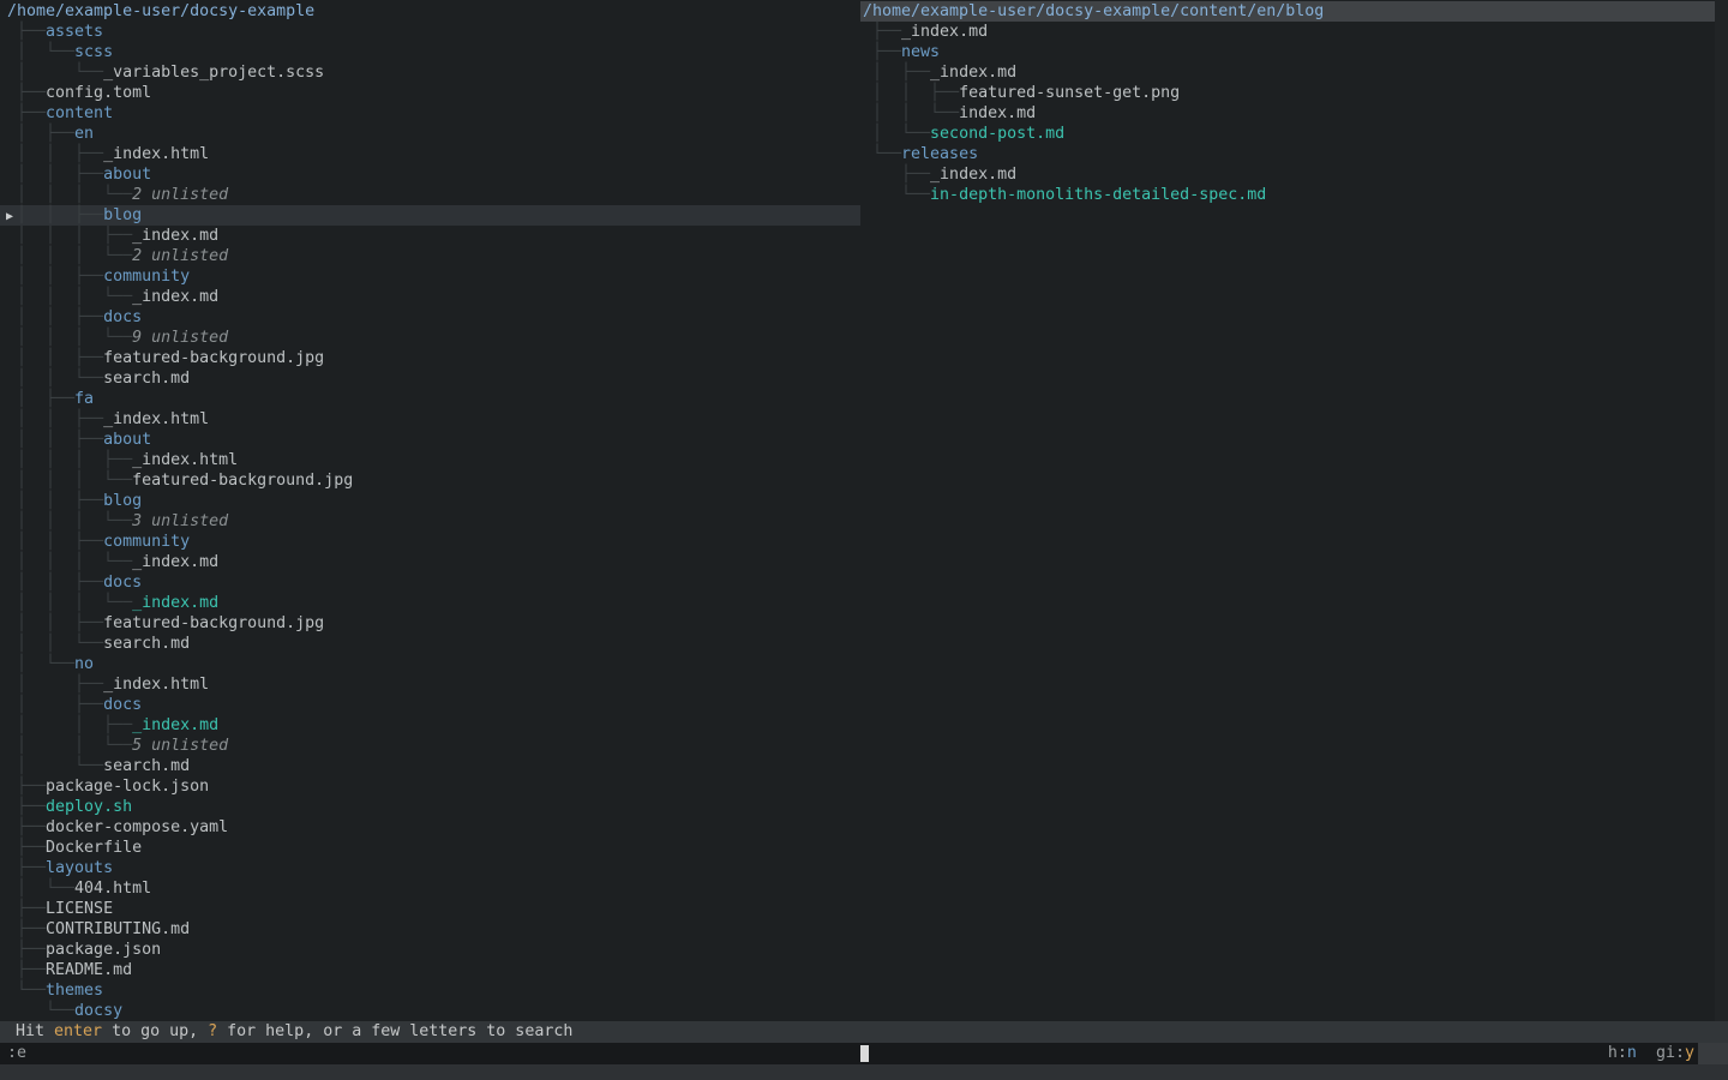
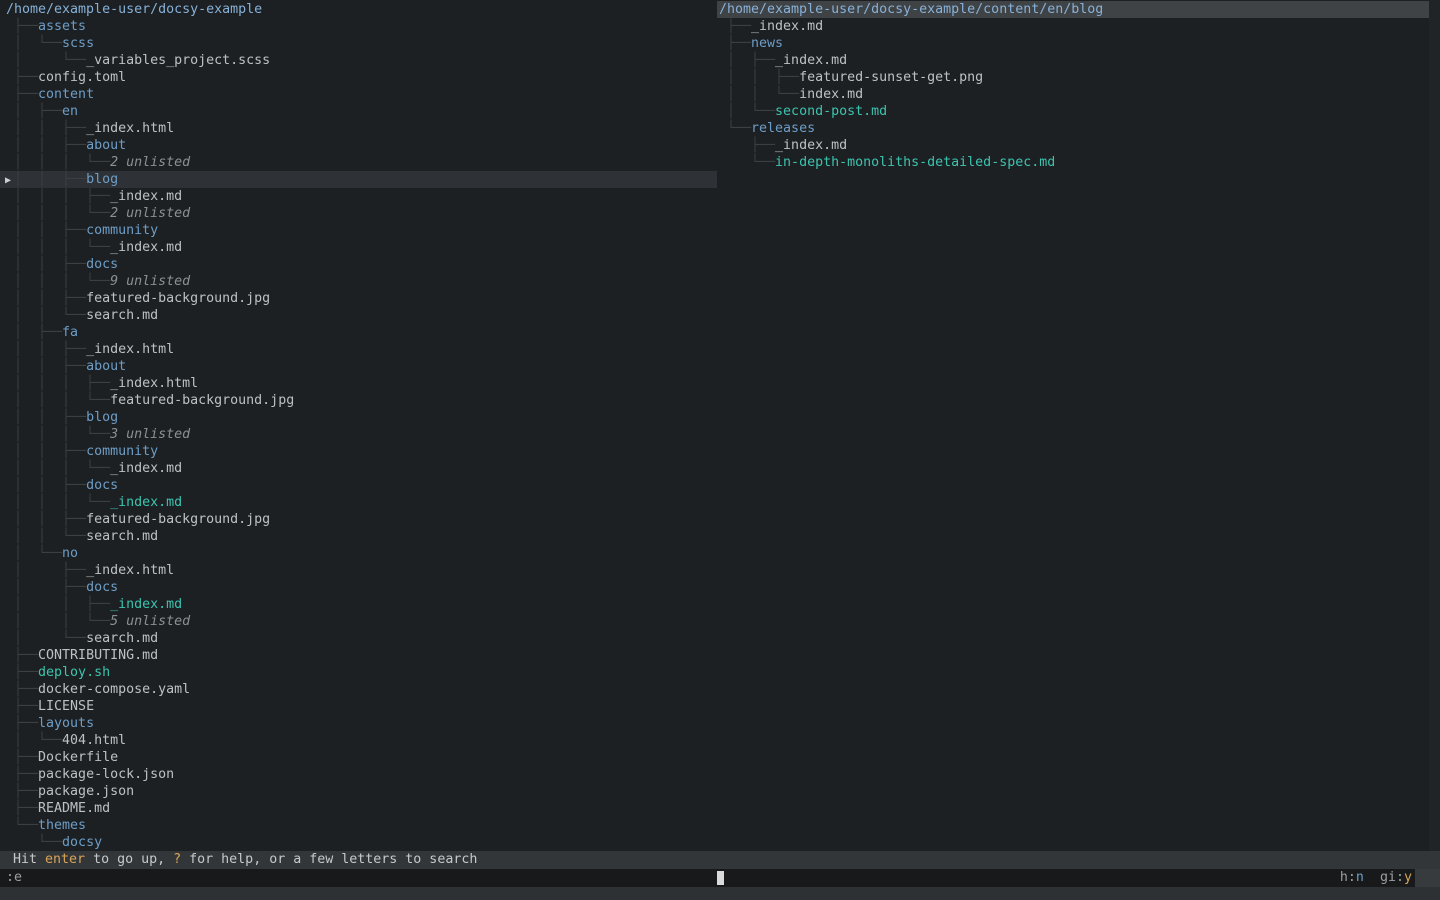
  /home/example-user/docsy-example
  ├──assets
  │ └──scss
  │ └──_variables_project.scss
  ├──config.toml
  ├──content
  │ ├──en
  │ │ ├──_index.html
  │ │ ├──about
  │ │ │ └──2 unlisted
  ▶
  │ │ │ ├──_index.md
  │ │ │ └──2 unlisted
  │ │ ├──community
  │ │ │ └──_index.md
  │ │ ├──docs
  │ │ │ └──9 unlisted
  │ │ ├──featured-background.jpg
  │ │ └──search.md
  │ ├──fa
  │ │ ├──_index.html
  │ │ ├──about
  │ │ │ ├──_index.html
  │ │ │ └──featured-background.jpg
  │ │ ├──blog
  │ │ │ └──3 unlisted
  │ │ ├──community
  │ │ │ └──_index.md
  │ │ ├──docs
  │ │ │ └──_index.md
  │ │ ├──featured-background.jpg
  │ │ └──search.md
  │ └──no
  │ ├──_index.html
  │ ├──docs
  │ │ ├──_index.md
  │ │ └──5 unlisted
  │ └──search.md
- ├──package-lock.json
+ ├──CONTRIBUTING.md
  ├──deploy.sh
  ├──docker-compose.yaml
- ├──Dockerfile
+ ├──LICENSE
  ├──layouts
  │ └──404.html
- ├──LICENSE
+ ├──Dockerfile
- ├──CONTRIBUTING.md
+ ├──package-lock.json
  ├──package.json
  ├──README.md
  └──themes
  └──docsy
  /home/example-user/docsy-example/content/en/blog
  ├──_index.md
  ├──news
  │ ├──_index.md
  │ │ ├──featured-sunset-get.png
  │ │ └──index.md
  │ └──second-post.md
  └──releases
  ├──_index.md
  └──in-depth-monoliths-detailed-spec.md
  Hit enter to go up, ? for help, or a few letters to search
  :e
  h:n gi:y
